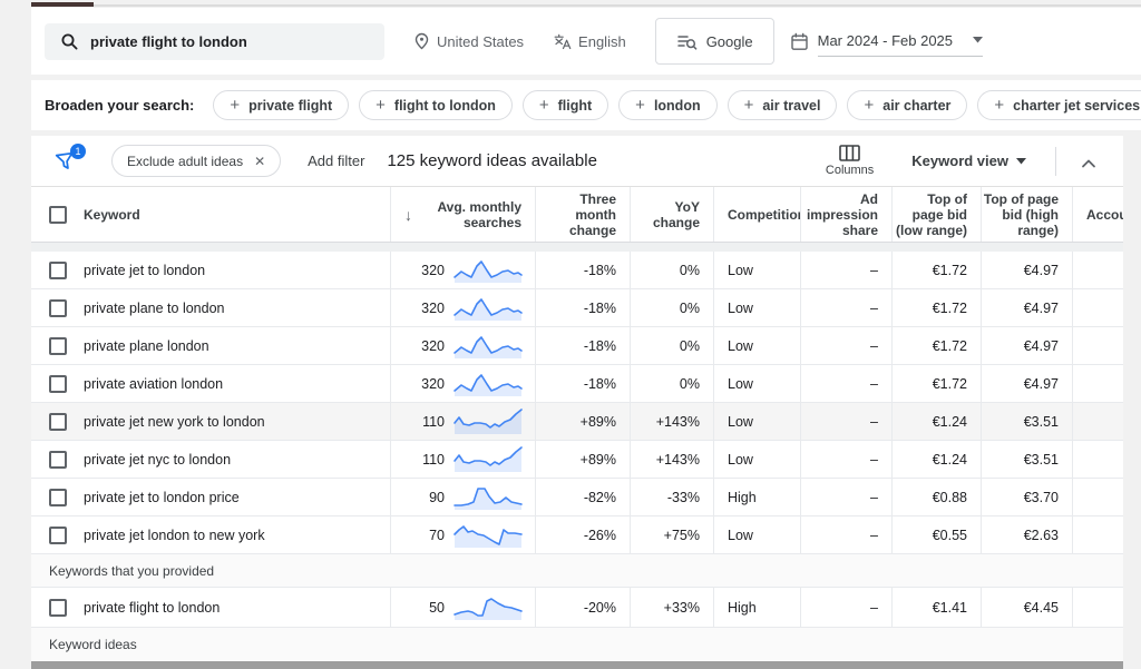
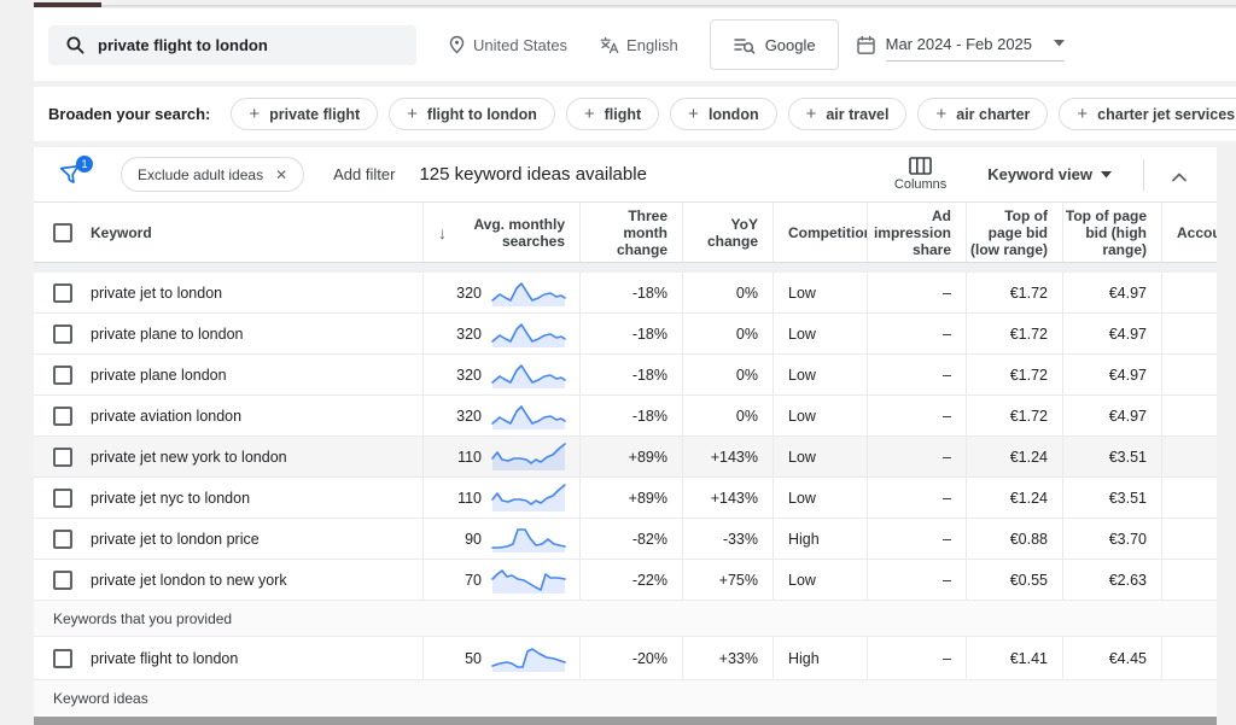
  private flight to london
  United States
  English
  Google
  Mar 2024 - Feb 2025
  Broaden your search:
  +
  private flight
  +
  flight to london
  +
  flight
  +
  london
  +
  air travel
  +
  air charter
  +
  charter jet services
  1
  Exclude adult ideas
  ✕
  Add filter
  125 keyword ideas available
  Columns
  Keyword view
  Keyword
  ↓
  Avg. monthly searches
  Three month change
  YoY change
  Competitio
  Ad impression share
  Top of page bid (low range)
  Top of page bid (high range)
  private jet to london
  320
  -18%
  0%
  Low
  –
  €1.72
  €4.97
  private plane to london
  320
  -18%
  0%
  Low
  –
  €1.72
  €4.97
  private plane london
  320
  -18%
  0%
  Low
  –
  €1.72
  €4.97
  private aviation london
  320
  -18%
  0%
  Low
  –
  €1.72
  €4.97
  private jet new york to london
  110
  +89%
  +143%
  Low
  –
  €1.24
  €3.51
  private jet nyc to london
  110
  +89%
  +143%
  Low
  –
  €1.24
  €3.51
  private jet to london price
  90
  -82%
  -33%
  High
  –
  €0.88
  €3.70
  private jet london to new york
  70
- -26%
+ -22%
  +75%
  Low
  –
  €0.55
  €2.63
  Keywords that you provided
  private flight to london
  50
  -20%
  +33%
  High
  –
  €1.41
  €4.45
  Keyword ideas
